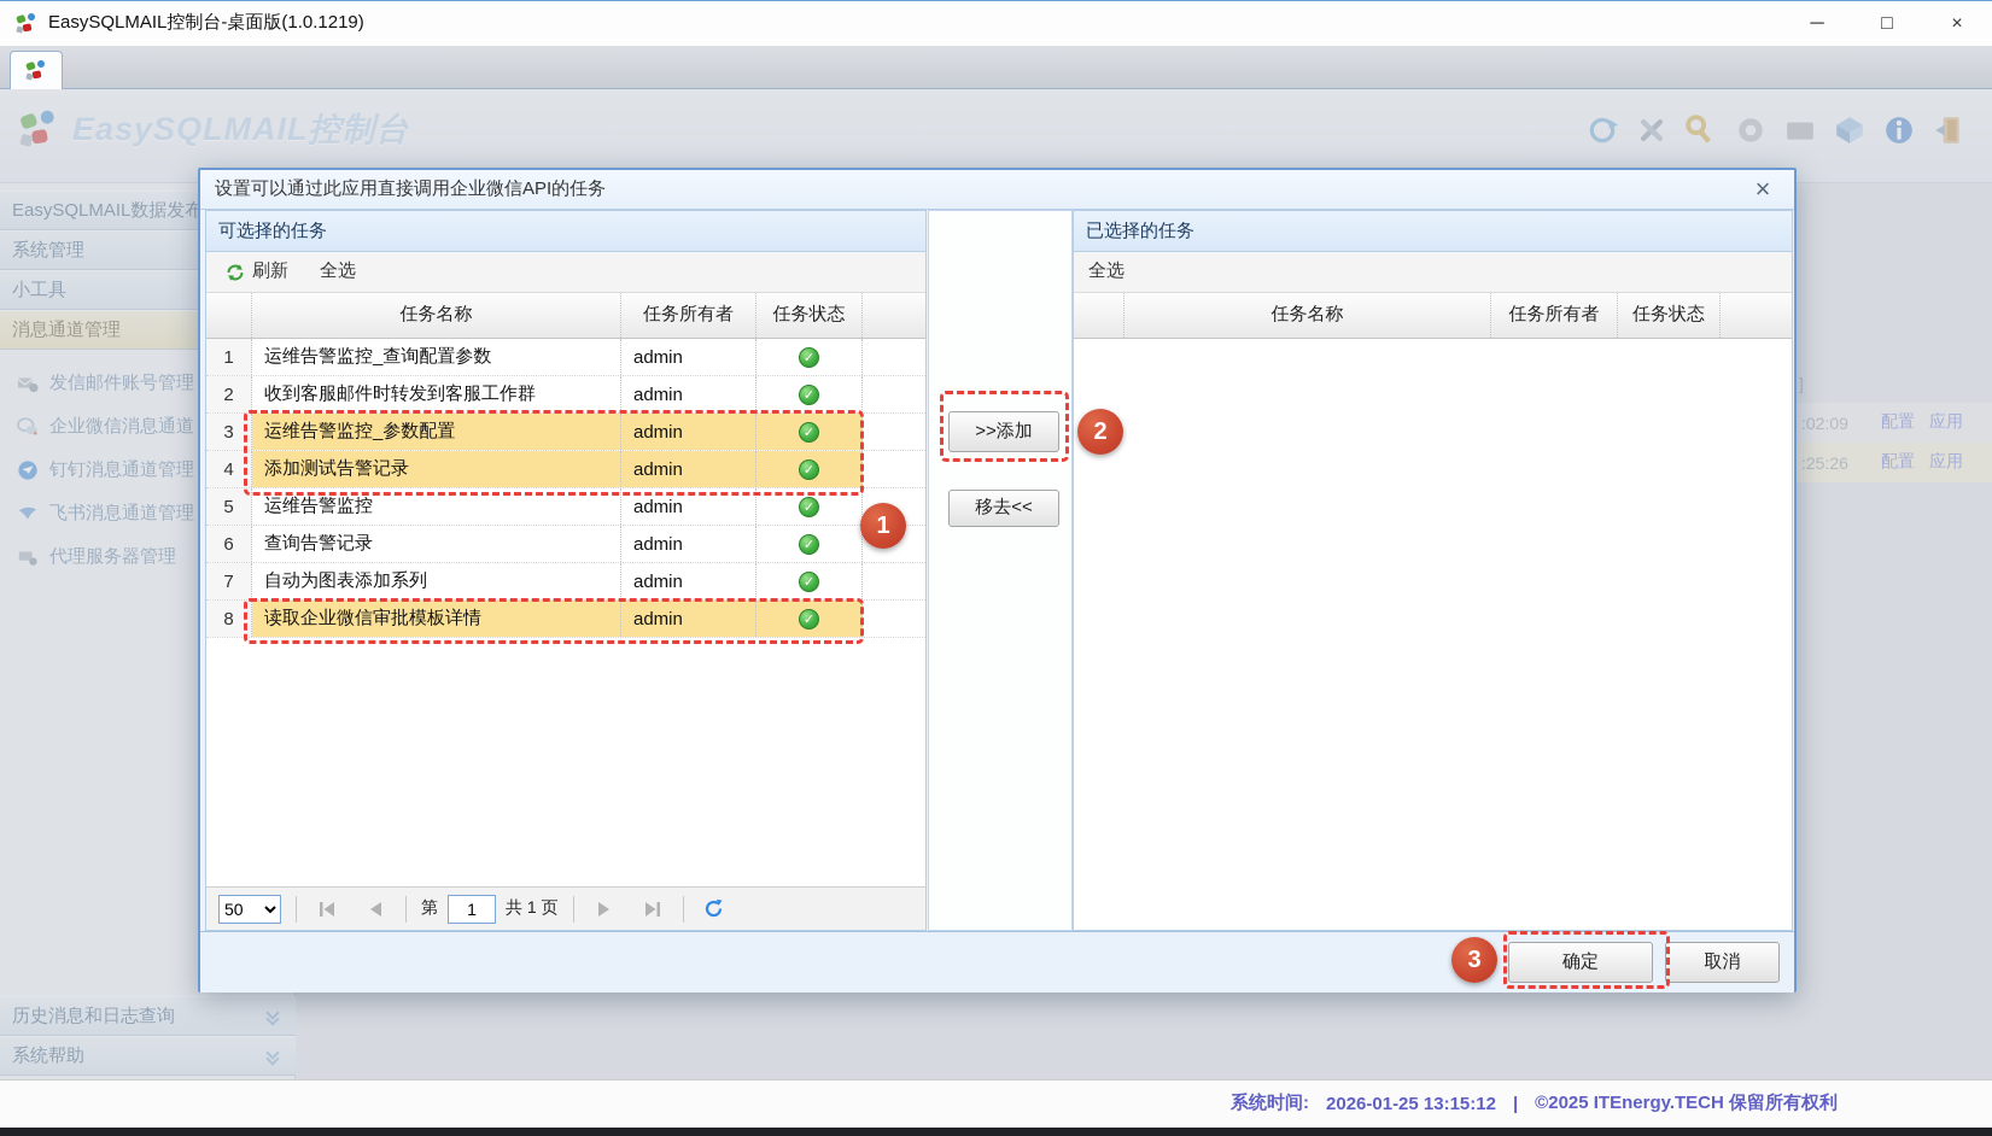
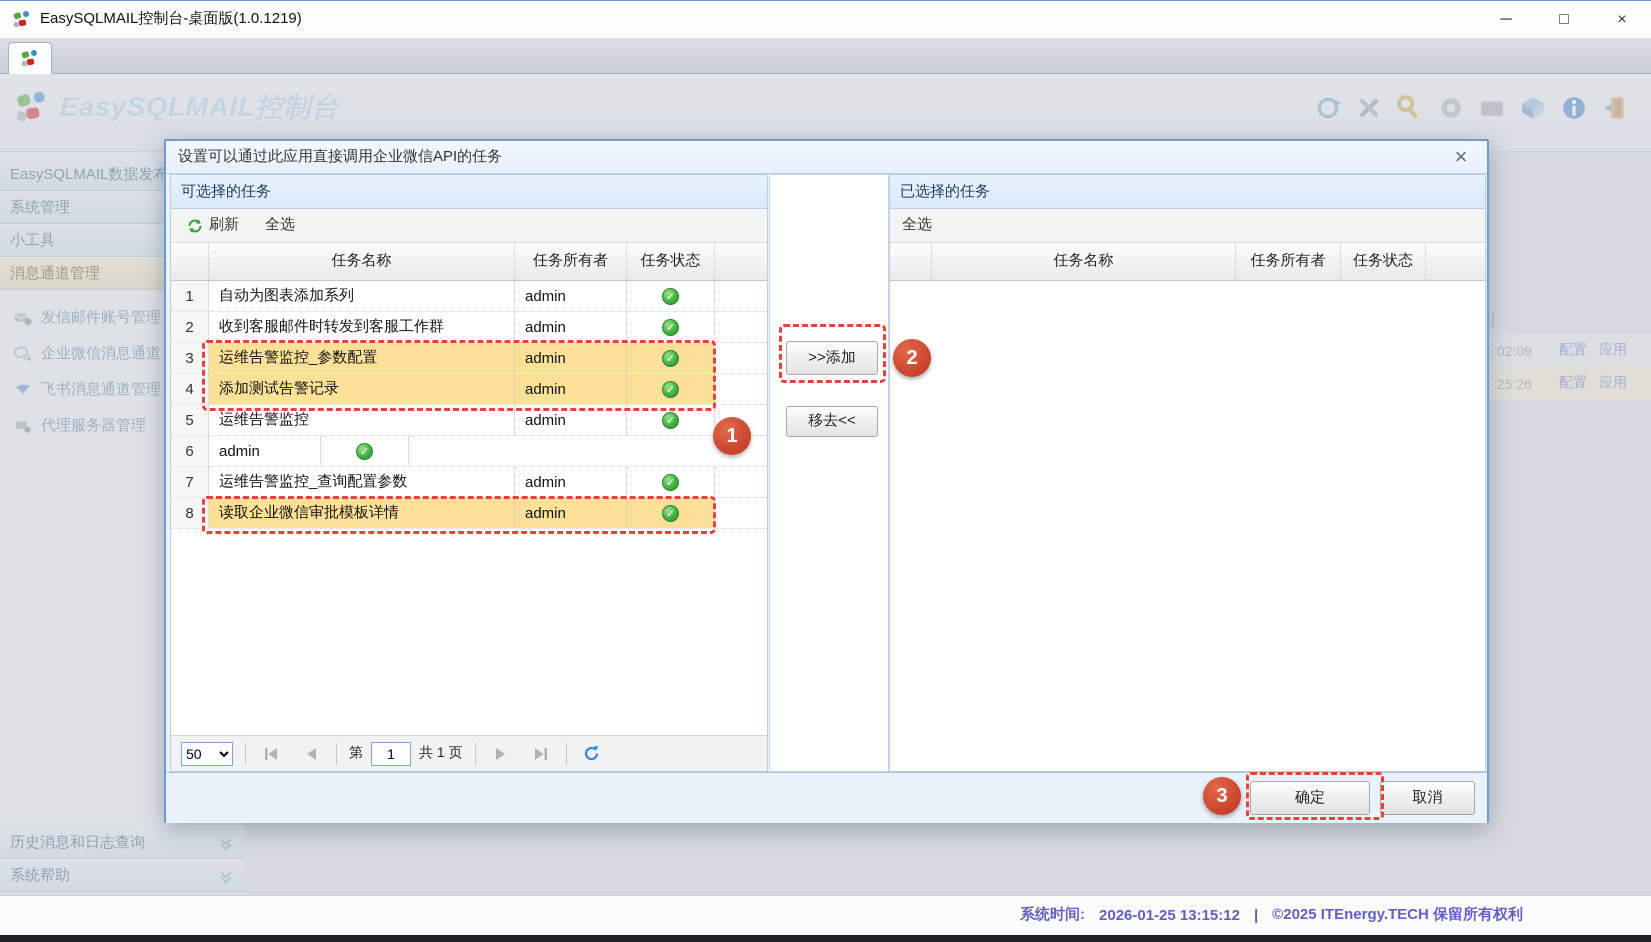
  EasySQLMAIL控制台-桌面版(1.0.1219)
  ─
  □
  ×
  ]
  :02:09
  配置
  应用
  :25:26
  配置
  应用
  EasySQLMAIL控制台
  EasySQLMAIL数据发布
  系统管理
  小工具
  消息通道管理
  发信邮件账号管理
  企业微信消息通道
- 钉钉消息通道管理
  飞书消息通道管理
  代理服务器管理
  历史消息和日志查询
  系统帮助
  设置可以通过此应用直接调用企业微信API的任务
  ×
  可选择的任务
  刷新
  全选
  任务名称
  任务所有者
  任务状态
  1
- 运维告警监控_查询配置参数
+ 自动为图表添加系列
  admin
  2
  收到客服邮件时转发到客服工作群
  admin
  3
  运维告警监控_参数配置
  admin
  4
  添加测试告警记录
  admin
  5
  运维告警监控
  admin
  6
- 查询告警记录
  admin
  7
- 自动为图表添加系列
+ 运维告警监控_查询配置参数
  admin
  8
  读取企业微信审批模板详情
  admin
  50
  第
  1
  共 1 页
  >>添加
  移去<<
  已选择的任务
  全选
  任务名称
  任务所有者
  任务状态
  确定
  取消
  1
  2
  3
  系统时间:
  2026-01-25 13:15:12
  |
  ©2025 ITEnergy.TECH 保留所有权利
